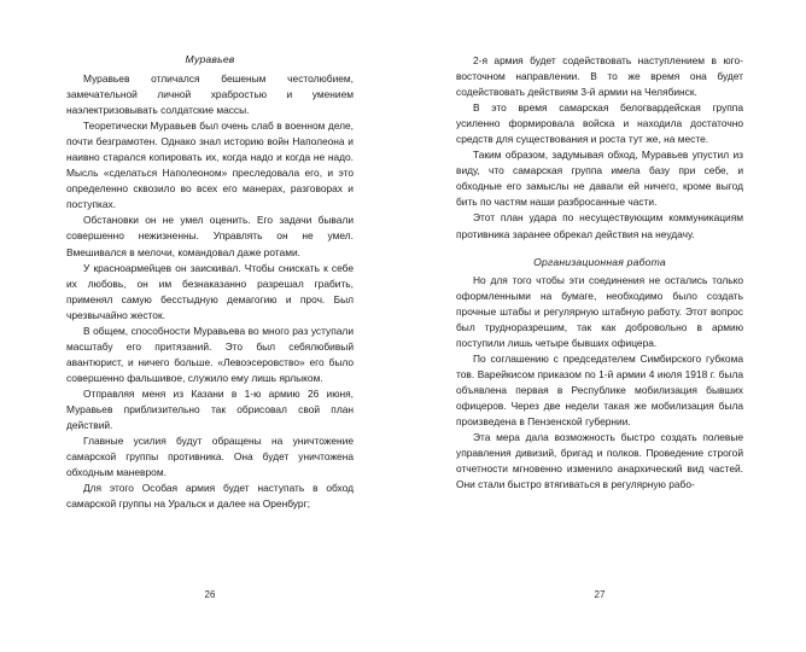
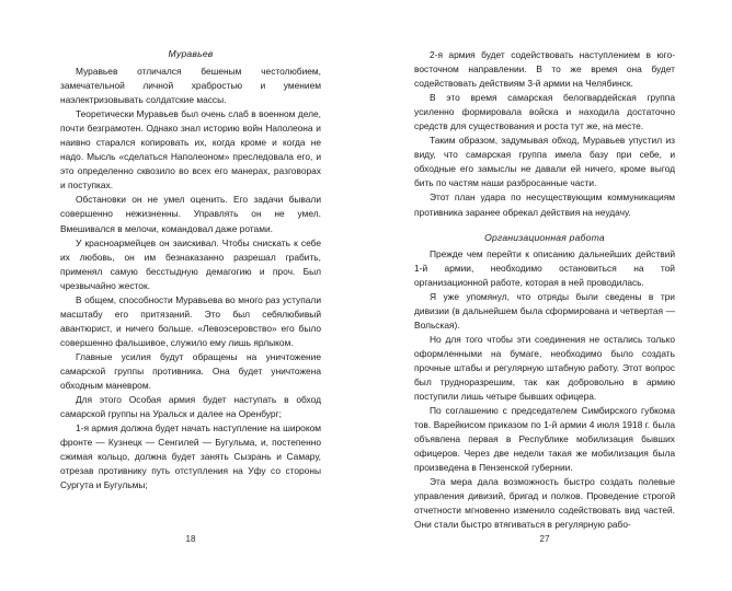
  Муравьев
  Муравьев отличался бешеным честолюбием, замечательной личной храбростью и умением наэлектризовывать солдатские массы.
- Теоретически Муравьев был очень слаб в военном деле, почти безграмотен. Однако знал историю войн Наполеона и наивно старался копировать их, когда надо и когда не надо. Мысль «сделаться Наполеоном» преследовала его, и это определенно сквозило во всех его манерах, разговорах и поступках.
+ Теоретически Муравьев был очень слаб в военном деле, почти безграмотен. Однако знал историю войн Наполеона и наивно старался копировать их, когда кроме и когда не надо. Мысль «сделаться Наполеоном» преследовала его, и это определенно сквозило во всех его манерах, разговорах и поступках.
  Обстановки он не умел оценить. Его задачи бывали совершенно нежизненны. Управлять он не умел. Вмешивался в мелочи, командовал даже ротами.
  У красноармейцев он заискивал. Чтобы снискать к себе их любовь, он им безнаказанно разрешал грабить, применял самую бесстыдную демагогию и проч. Был чрезвычайно жесток.
  В общем, способности Муравьева во много раз уступали масштабу его притязаний. Это был себялюбивый авантюрист, и ничего больше. «Левоэсеровство» его было совершенно фальшивое, служило ему лишь ярлыком.
- Отправляя меня из Казани в 1-ю армию 26 июня, Муравьев приблизительно так обрисовал свой план действий.
  Главные усилия будут обращены на уничтожение самарской группы противника. Она будет уничтожена обходным маневром.
  Для этого Особая армия будет наступать в обход самарской группы на Уральск и далее на Оренбург;
+ 1-я армия должна будет начать наступление на широком фронте — Кузнецк — Сенгилей — Бугульма, и, постепенно сжимая кольцо, должна будет занять Сызрань и Самару, отрезав противнику путь отступления на Уфу со стороны Сургута и Бугульмы;
- 26
+ 18
  2-я армия будет содействовать наступлением в юго-восточном направлении. В то же время она будет содействовать действиям 3-й армии на Челябинск.
  В это время самарская белогвардейская группа усиленно формировала войска и находила достаточно средств для существования и роста тут же, на месте.
  Таким образом, задумывая обход, Муравьев упустил из виду, что самарская группа имела базу при себе, и обходные его замыслы не давали ей ничего, кроме выгод бить по частям наши разбросанные части.
  Этот план удара по несуществующим коммуникациям противника заранее обрекал действия на неудачу.
  Организационная работа
+ Прежде чем перейти к описанию дальнейших действий 1-й армии, необходимо остановиться на той организационной работе, которая в ней проводилась.
+ Я уже упомянул, что отряды были сведены в три дивизии (в дальнейшем была сформирована и четвертая — Вольская).
  Но для того чтобы эти соединения не остались только оформленными на бумаге, необходимо было создать прочные штабы и регулярную штабную работу. Этот вопрос был трудноразрешим, так как добровольно в армию поступили лишь четыре бывших офицера.
  По соглашению с председателем Симбирского губкома тов. Варейкисом приказом по 1-й армии 4 июля 1918 г. была объявлена первая в Республике мобилизация бывших офицеров. Через две недели такая же мобилизация была произведена в Пензенской губернии.
- Эта мера дала возможность быстро создать полевые управления дивизий, бригад и полков. Проведение строгой отчетности мгновенно изменило анархический вид частей. Они стали быстро втягиваться в регулярную рабо-
+ Эта мера дала возможность быстро создать полевые управления дивизий, бригад и полков. Проведение строгой отчетности мгновенно изменило содействовать вид частей. Они стали быстро втягиваться в регулярную рабо-
  27
